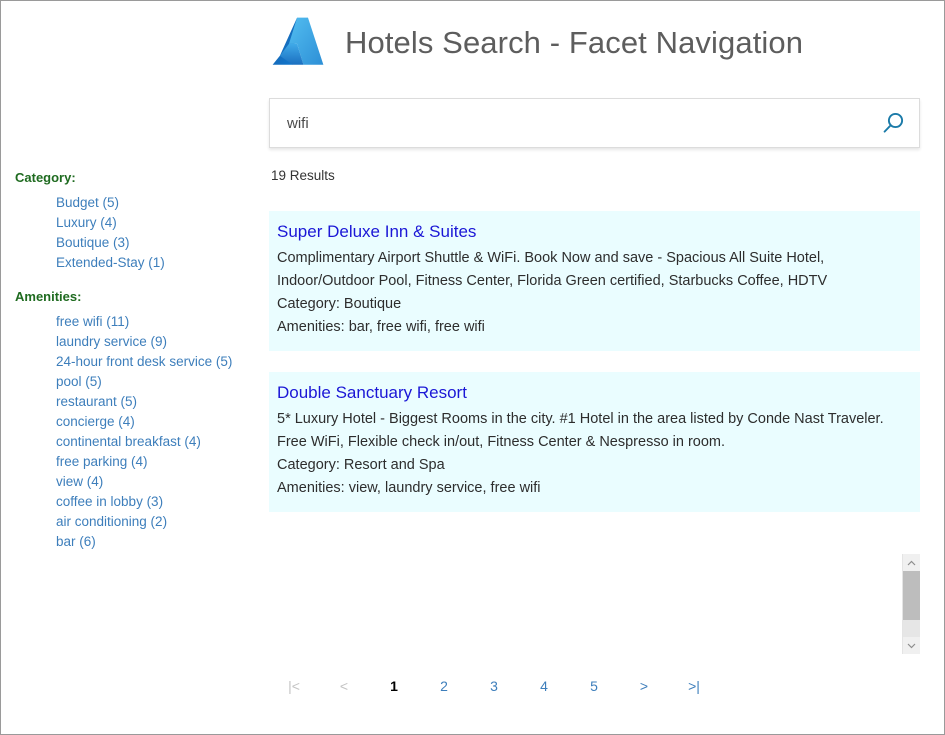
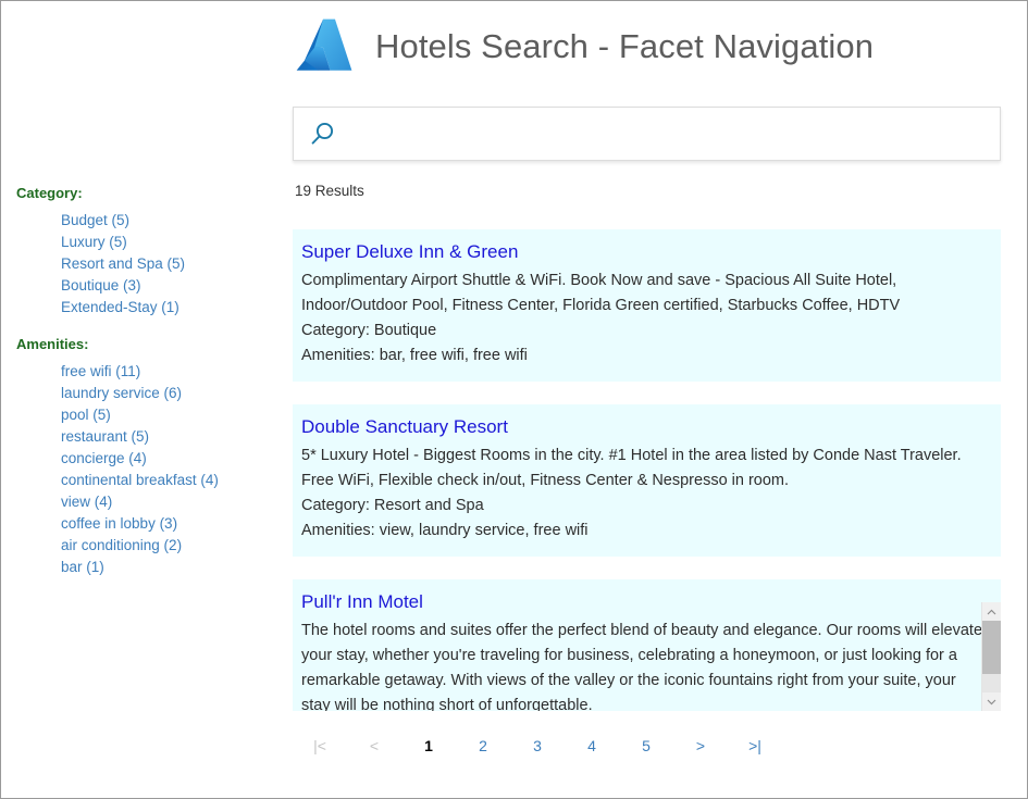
  Hotels Search - Facet Navigation
- wifi
  Category:
  Budget (5)
- Luxury (4)
+ Luxury (5)
+ Resort and Spa (5)
  Boutique (3)
  Extended-Stay (1)
  Amenities:
  free wifi (11)
- laundry service (9)
+ laundry service (6)
- 24-hour front desk service (5)
  pool (5)
  restaurant (5)
  concierge (4)
  continental breakfast (4)
- free parking (4)
  view (4)
  coffee in lobby (3)
  air conditioning (2)
- bar (6)
+ bar (1)
  19 Results
- Super Deluxe Inn & Suites
+ Super Deluxe Inn & Green
  Complimentary Airport Shuttle & WiFi. Book Now and save - Spacious All Suite Hotel, Indoor/Outdoor Pool, Fitness Center, Florida Green certified, Starbucks Coffee, HDTV
  Category: Boutique
  Amenities: bar, free wifi, free wifi
  Double Sanctuary Resort
  5* Luxury Hotel - Biggest Rooms in the city. #1 Hotel in the area listed by Conde Nast Traveler. Free WiFi, Flexible check in/out, Fitness Center & Nespresso in room.
  Category: Resort and Spa
  Amenities: view, laundry service, free wifi
+ Pull'r Inn Motel
+ The hotel rooms and suites offer the perfect blend of beauty and elegance. Our rooms will elevate your stay, whether you're traveling for business, celebrating a honeymoon, or just looking for a remarkable getaway. With views of the valley or the iconic fountains right from your suite, your stay will be nothing short of unforgettable.
  |<
  <
  1
  2
  3
  4
  5
  >
  >|
